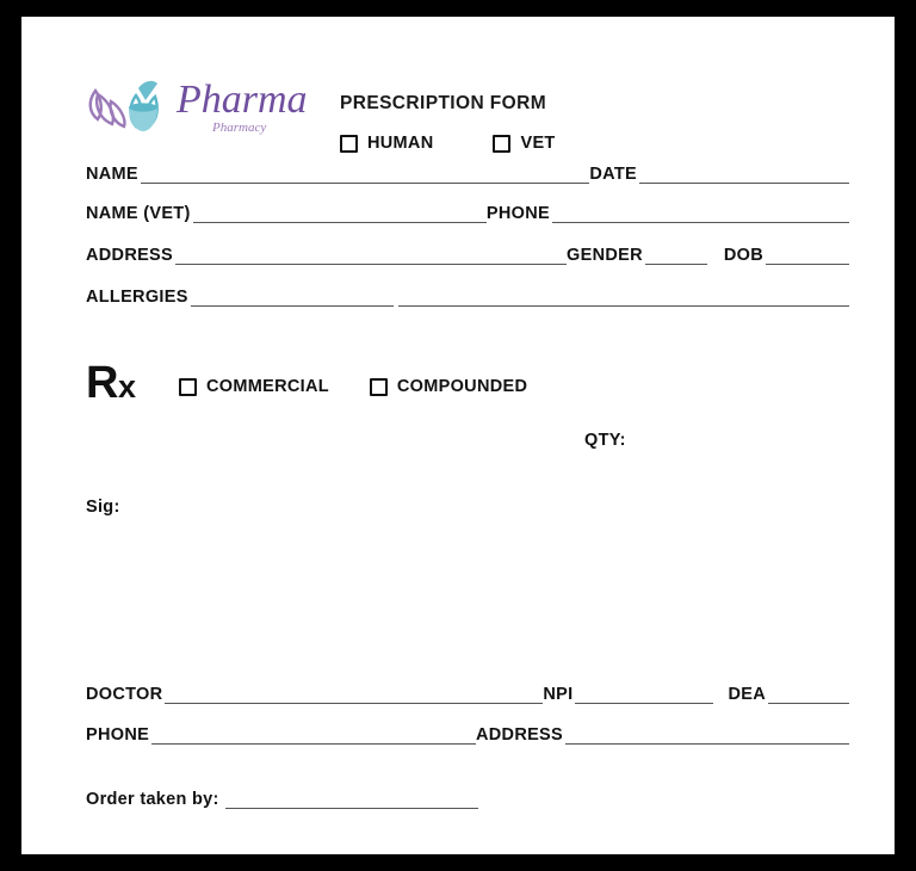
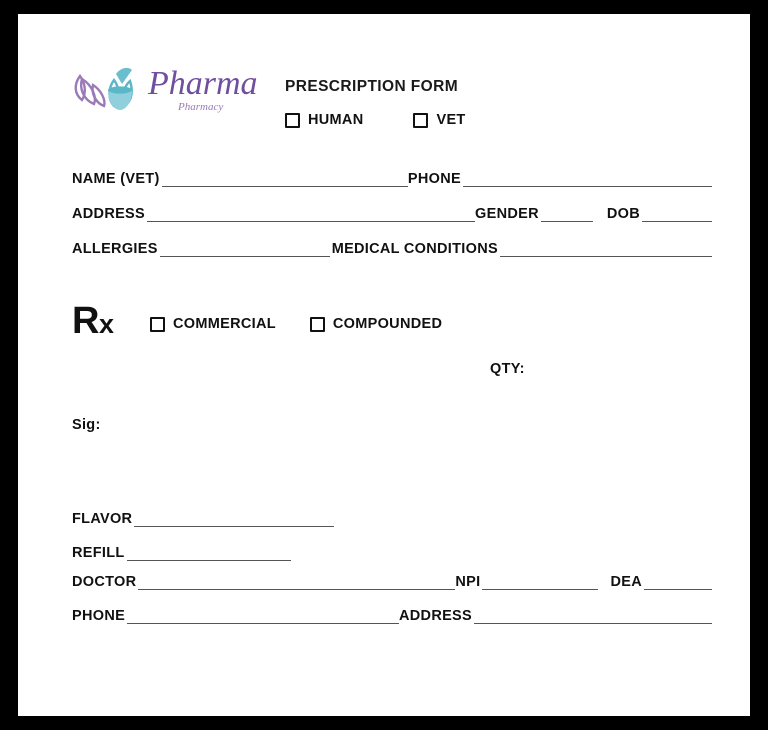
  Pharma
  Pharmacy
  PRESCRIPTION FORM
  HUMAN
  VET
- NAME
- DATE
  NAME (VET)
  PHONE
  ADDRESS
  GENDER
  DOB
  ALLERGIES
+ MEDICAL CONDITIONS
  Rx
  COMMERCIAL
  COMPOUNDED
  QTY:
  Sig:
+ FLAVOR
+ REFILL
  DOCTOR
  NPI
  DEA
  PHONE
  ADDRESS
- Order taken by:
